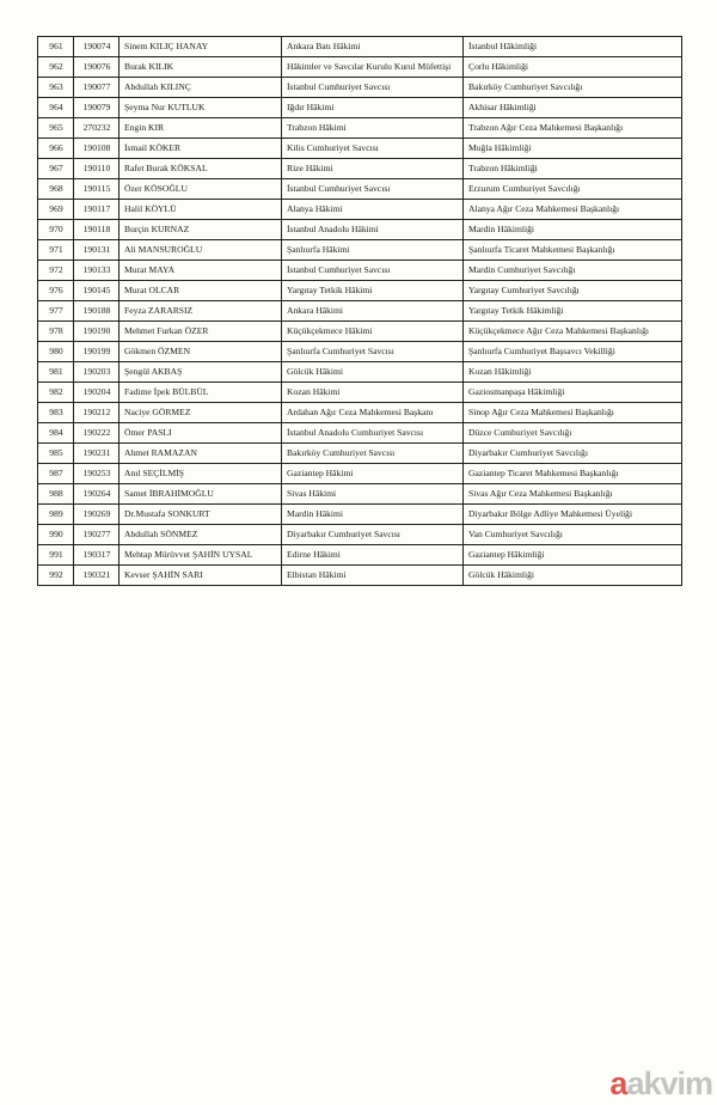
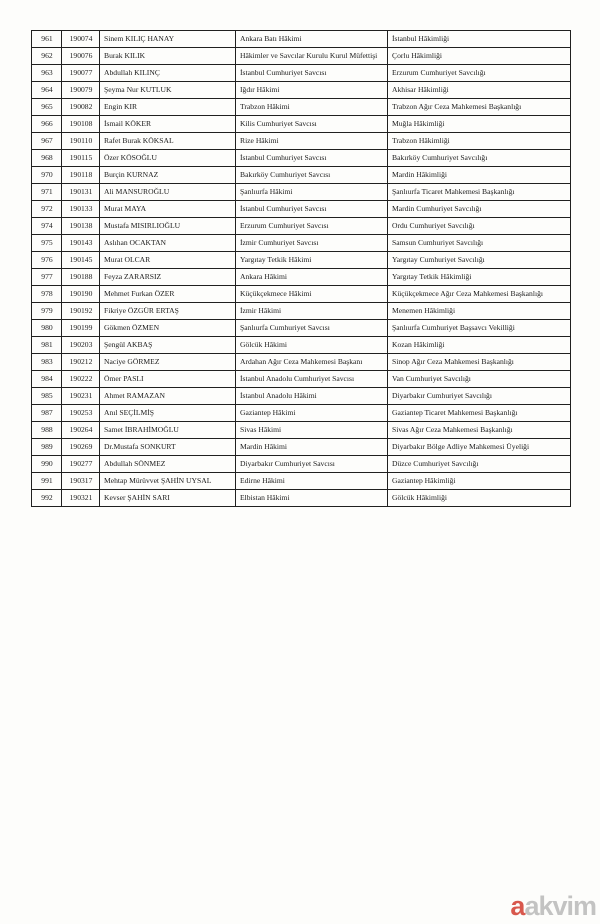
  961	190074	Sinem KILIÇ HANAY	Ankara Batı Hâkimi	İstanbul Hâkimliği
  962	190076	Burak KILIK	Hâkimler ve Savcılar Kurulu Kurul Müfettişi	Çorlu Hâkimliği
- 963	190077	Abdullah KILINÇ	İstanbul Cumhuriyet Savcısı	Bakırköy Cumhuriyet Savcılığı
+ 963	190077	Abdullah KILINÇ	İstanbul Cumhuriyet Savcısı	Erzurum Cumhuriyet Savcılığı
  964	190079	Şeyma Nur KUTLUK	Iğdır Hâkimi	Akhisar Hâkimliği
- 965	270232	Engin KIR	Trabzon Hâkimi	Trabzon Ağır Ceza Mahkemesi Başkanlığı
+ 965	190082	Engin KIR	Trabzon Hâkimi	Trabzon Ağır Ceza Mahkemesi Başkanlığı
  966	190108	İsmail KÖKER	Kilis Cumhuriyet Savcısı	Muğla Hâkimliği
  967	190110	Rafet Burak KÖKSAL	Rize Hâkimi	Trabzon Hâkimliği
- 968	190115	Özer KÖSOĞLU	İstanbul Cumhuriyet Savcısı	Erzurum Cumhuriyet Savcılığı
+ 968	190115	Özer KÖSOĞLU	İstanbul Cumhuriyet Savcısı	Bakırköy Cumhuriyet Savcılığı
- 969	190117	Halil KÖYLÜ	Alanya Hâkimi	Alanya Ağır Ceza Mahkemesi Başkanlığı
- 970	190118	Burçin KURNAZ	İstanbul Anadolu Hâkimi	Mardin Hâkimliği
+ 970	190118	Burçin KURNAZ	Bakırköy Cumhuriyet Savcısı	Mardin Hâkimliği
  971	190131	Ali MANSUROĞLU	Şanlıurfa Hâkimi	Şanlıurfa Ticaret Mahkemesi Başkanlığı
  972	190133	Murat MAYA	İstanbul Cumhuriyet Savcısı	Mardin Cumhuriyet Savcılığı
+ 974	190138	Mustafa MISIRLIOĞLU	Erzurum Cumhuriyet Savcısı	Ordu Cumhuriyet Savcılığı
+ 975	190143	Aslıhan OCAKTAN	İzmir Cumhuriyet Savcısı	Samsun Cumhuriyet Savcılığı
  976	190145	Murat OLCAR	Yargıtay Tetkik Hâkimi	Yargıtay Cumhuriyet Savcılığı
  977	190188	Feyza ZARARSIZ	Ankara Hâkimi	Yargıtay Tetkik Hâkimliği
  978	190190	Mehmet Furkan ÖZER	Küçükçekmece Hâkimi	Küçükçekmece Ağır Ceza Mahkemesi Başkanlığı
+ 979	190192	Fikriye ÖZGÜR ERTAŞ	İzmir Hâkimi	Menemen Hâkimliği
  980	190199	Gökmen ÖZMEN	Şanlıurfa Cumhuriyet Savcısı	Şanlıurfa Cumhuriyet Başsavcı Vekilliği
  981	190203	Şengül AKBAŞ	Gölcük Hâkimi	Kozan Hâkimliği
- 982	190204	Fadime İpek BÜLBÜL	Kozan Hâkimi	Gaziosmanpaşa Hâkimliği
  983	190212	Naciye GÖRMEZ	Ardahan Ağır Ceza Mahkemesi Başkanı	Sinop Ağır Ceza Mahkemesi Başkanlığı
- 984	190222	Ömer PASLI	İstanbul Anadolu Cumhuriyet Savcısı	Düzce Cumhuriyet Savcılığı
+ 984	190222	Ömer PASLI	İstanbul Anadolu Cumhuriyet Savcısı	Van Cumhuriyet Savcılığı
- 985	190231	Ahmet RAMAZAN	Bakırköy Cumhuriyet Savcısı	Diyarbakır Cumhuriyet Savcılığı
+ 985	190231	Ahmet RAMAZAN	İstanbul Anadolu Hâkimi	Diyarbakır Cumhuriyet Savcılığı
  987	190253	Anıl SEÇİLMİŞ	Gaziantep Hâkimi	Gaziantep Ticaret Mahkemesi Başkanlığı
  988	190264	Samet İBRAHİMOĞLU	Sivas Hâkimi	Sivas Ağır Ceza Mahkemesi Başkanlığı
  989	190269	Dr.Mustafa SONKURT	Mardin Hâkimi	Diyarbakır Bölge Adliye Mahkemesi Üyeliği
- 990	190277	Abdullah SÖNMEZ	Diyarbakır Cumhuriyet Savcısı	Van Cumhuriyet Savcılığı
+ 990	190277	Abdullah SÖNMEZ	Diyarbakır Cumhuriyet Savcısı	Düzce Cumhuriyet Savcılığı
  991	190317	Mehtap Mürüvvet ŞAHİN UYSAL	Edirne Hâkimi	Gaziantep Hâkimliği
  992	190321	Kevser ŞAHİN SARI	Elbistan Hâkimi	Gölcük Hâkimliği
  aakvim
